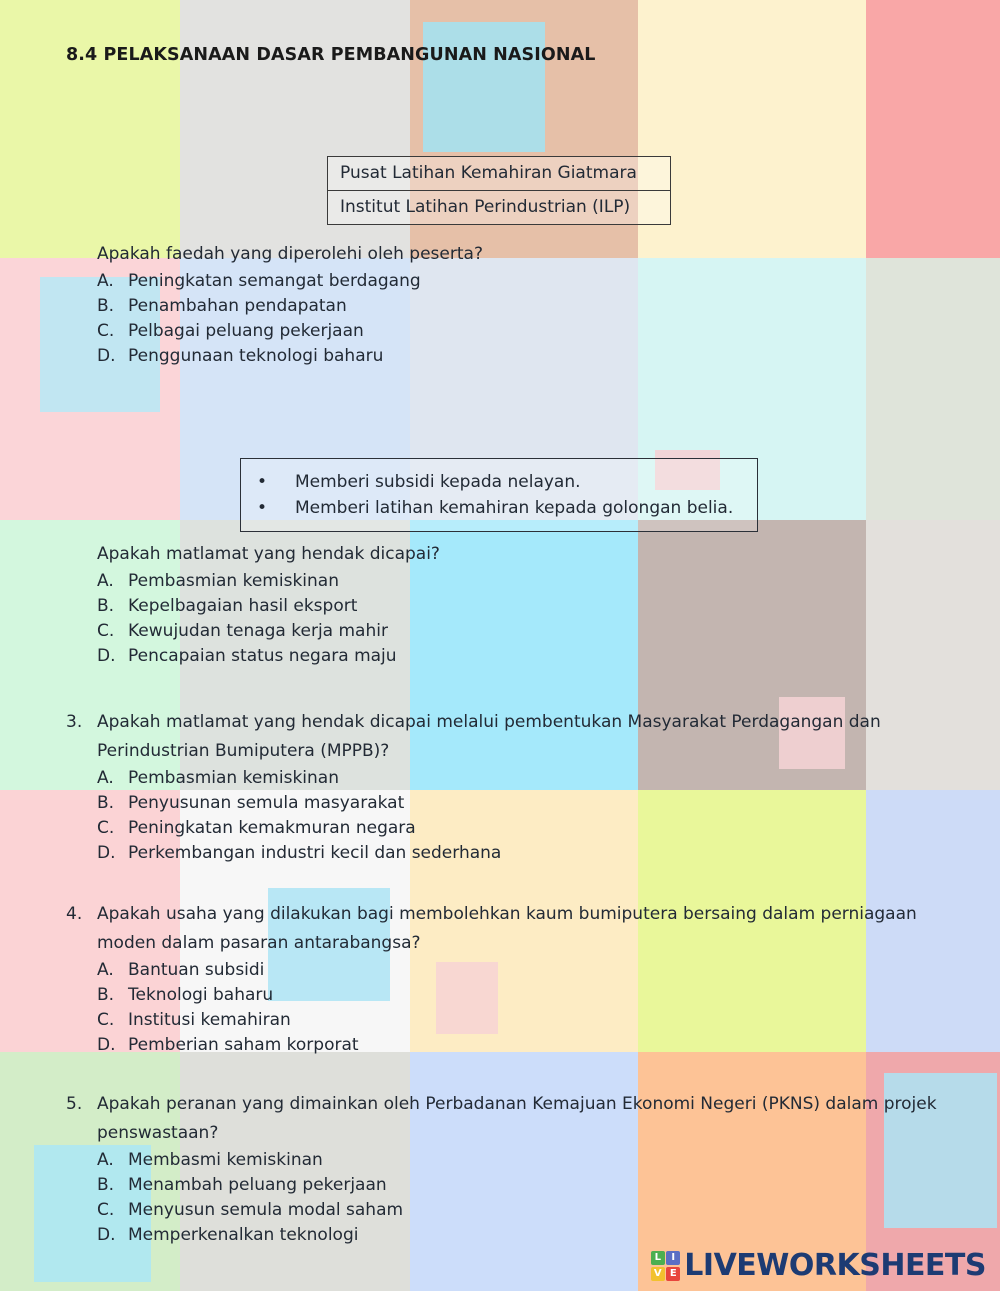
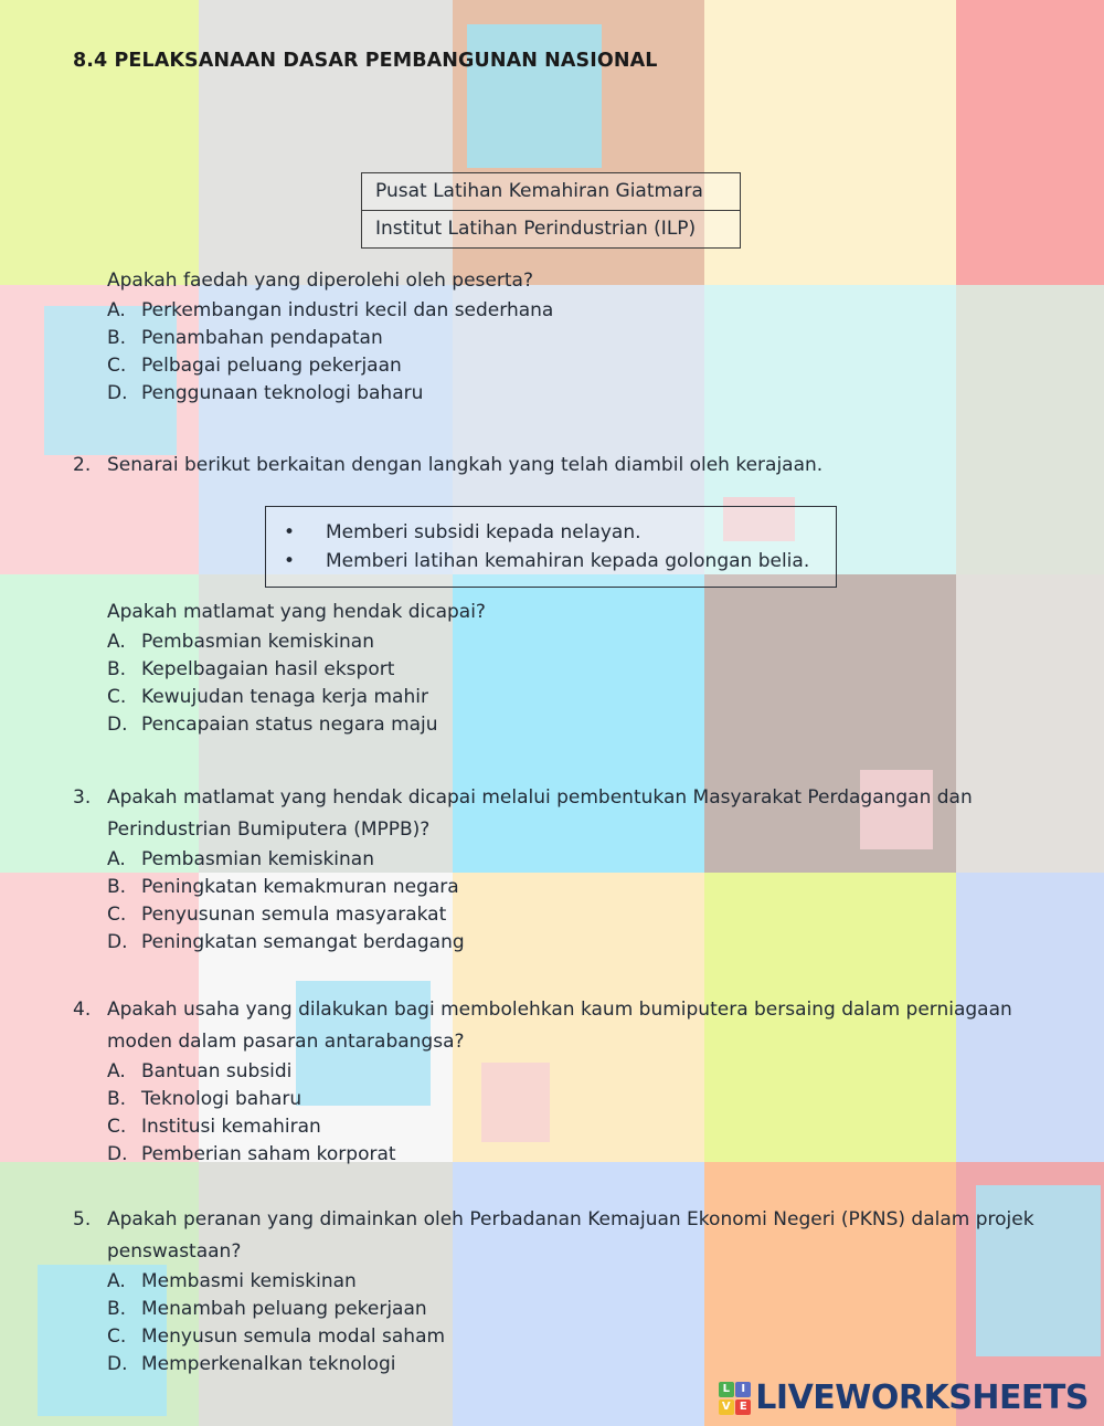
  8.4 PELAKSANAAN DASAR PEMBANGUNAN NASIONAL
  Pusat Latihan Kemahiran Giatmara
  Institut Latihan Perindustrian (ILP)
  Apakah faedah yang diperolehi oleh peserta?
  A.
- Peningkatan semangat berdagang
+ Perkembangan industri kecil dan sederhana
  B.
  Penambahan pendapatan
  C.
  Pelbagai peluang pekerjaan
  D.
  Penggunaan teknologi baharu
+ 2.
+ Senarai berikut berkaitan dengan langkah yang telah diambil oleh kerajaan.
  •
  Memberi subsidi kepada nelayan.
  •
  Memberi latihan kemahiran kepada golongan belia.
  Apakah matlamat yang hendak dicapai?
  A.
  Pembasmian kemiskinan
  B.
  Kepelbagaian hasil eksport
  C.
  Kewujudan tenaga kerja mahir
  D.
  Pencapaian status negara maju
  3.
  Apakah matlamat yang hendak dicapai melalui pembentukan Masyarakat Perdagangan dan Perindustrian Bumiputera (MPPB)?
  A.
  Pembasmian kemiskinan
  B.
- Penyusunan semula masyarakat
+ Peningkatan kemakmuran negara
  C.
- Peningkatan kemakmuran negara
+ Penyusunan semula masyarakat
  D.
- Perkembangan industri kecil dan sederhana
+ Peningkatan semangat berdagang
  4.
  Apakah usaha yang dilakukan bagi membolehkan kaum bumiputera bersaing dalam perniagaan moden dalam pasaran antarabangsa?
  A.
  Bantuan subsidi
  B.
  Teknologi baharu
  C.
  Institusi kemahiran
  D.
  Pemberian saham korporat
  5.
  Apakah peranan yang dimainkan oleh Perbadanan Kemajuan Ekonomi Negeri (PKNS) dalam projek penswastaan?
  A.
  Membasmi kemiskinan
  B.
  Menambah peluang pekerjaan
  C.
  Menyusun semula modal saham
  D.
  Memperkenalkan teknologi
  L
  I
  V
  E
  LIVEWORKSHEETS
